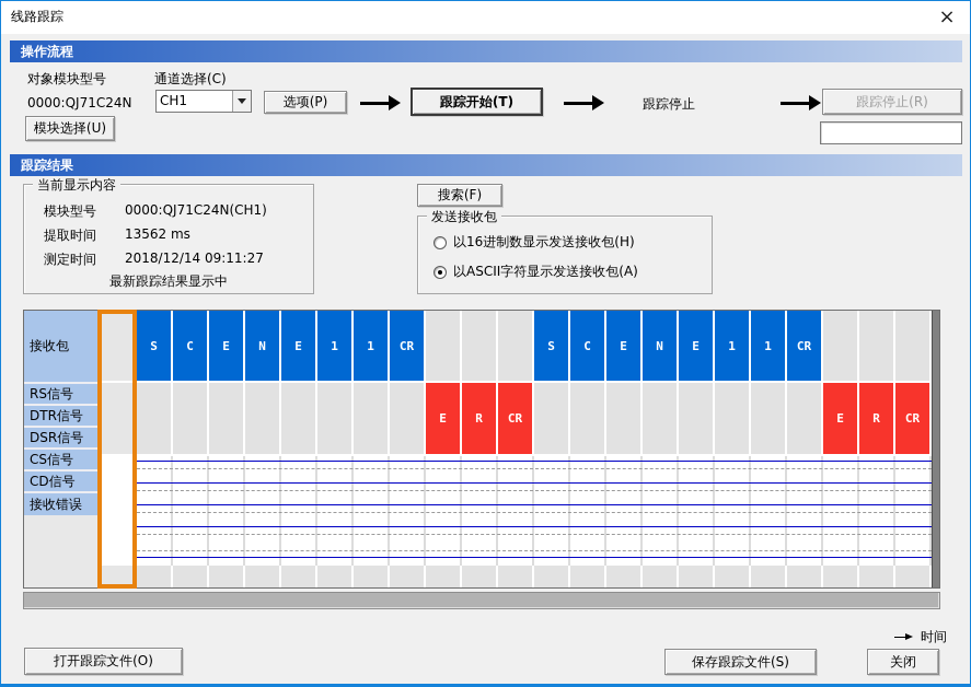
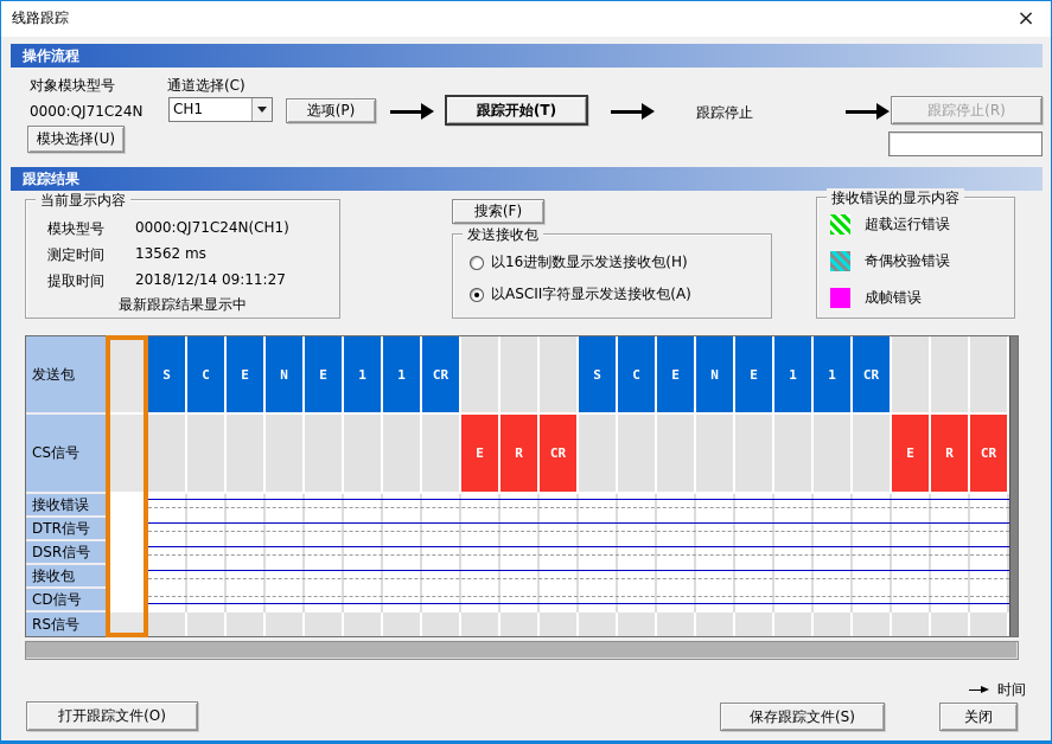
  线路跟踪
  ×
  操作流程
  对象模块型号
  0000:QJ71C24N
  模块选择(U)
  通道选择(C)
  CH1
  选项(P)
  跟踪开始(T)
  跟踪停止
  跟踪停止(R)
  跟踪结果
  当前显示内容
  模块型号
  0000:QJ71C24N(CH1)
- 提取时间
+ 测定时间
  13562 ms
- 测定时间
+ 提取时间
  2018/12/14 09:11:27
  最新跟踪结果显示中
  搜索(F)
  发送接收包
  以16进制数显示发送接收包(H)
  以ASCII字符显示发送接收包(A)
+ 接收错误的显示内容
+ 超载运行错误
+ 奇偶校验错误
+ 成帧错误
+ 发送包
- 接收包
+ CS信号
- RS信号
+ 接收错误
  DTR信号
  DSR信号
- CS信号
+ 接收包
  CD信号
- 接收错误
+ RS信号
  S
  C
  E
  N
  E
  1
  1
  CR
  S
  C
  E
  N
  E
  1
  1
  CR
  E
  R
  CR
  E
  R
  CR
  时间
  打开跟踪文件(O)
  保存跟踪文件(S)
  关闭
